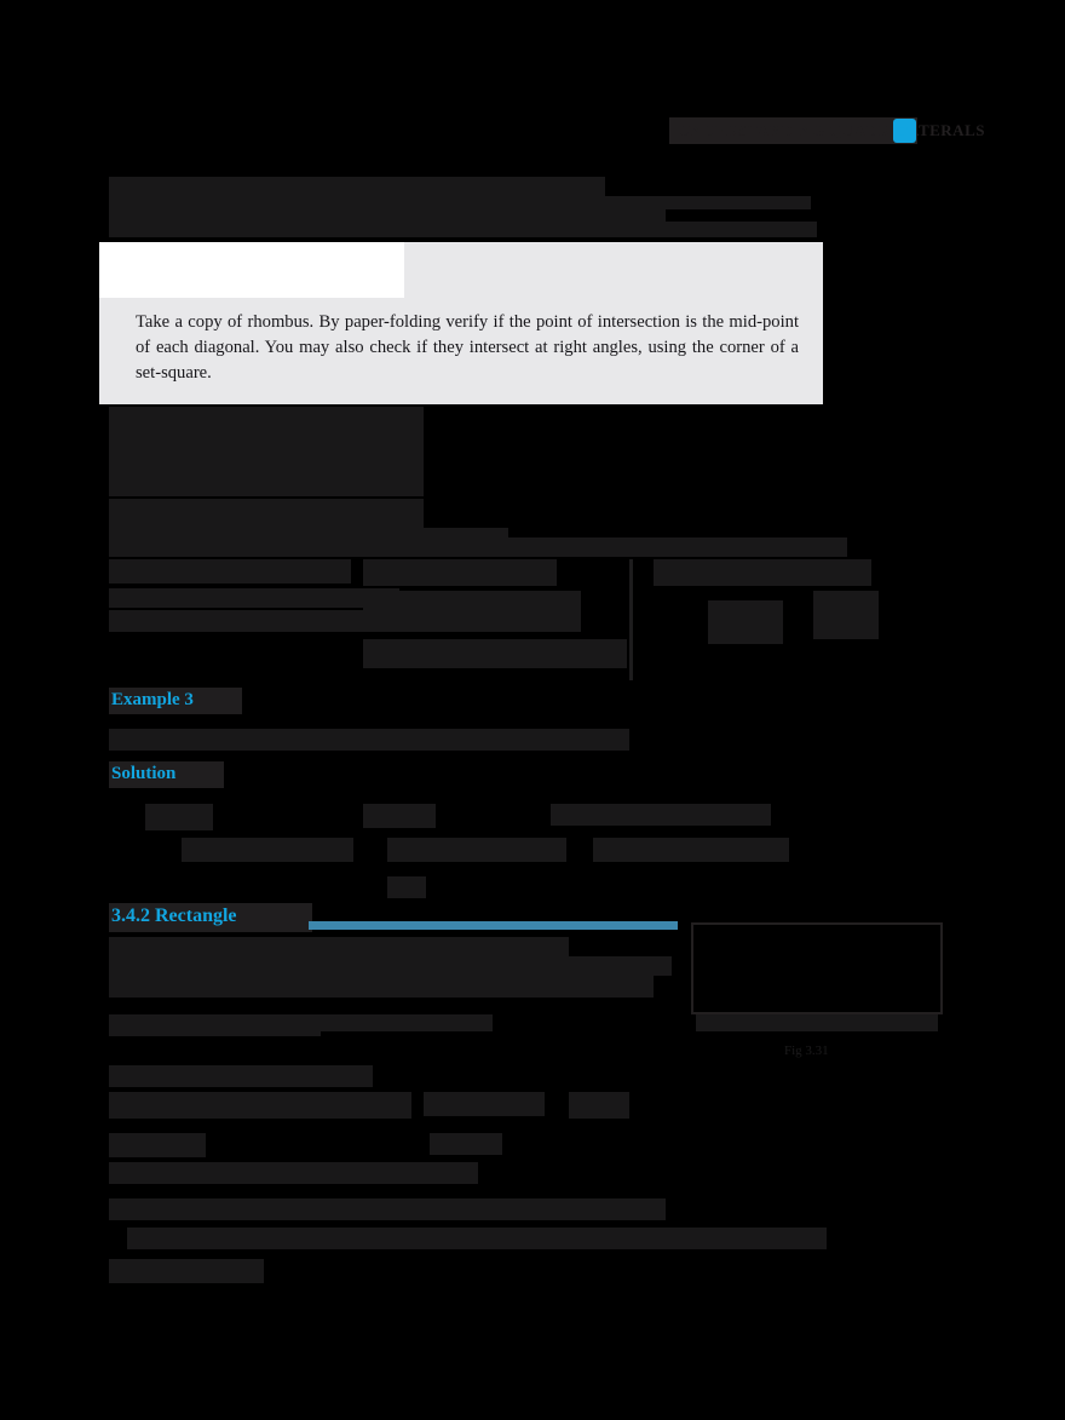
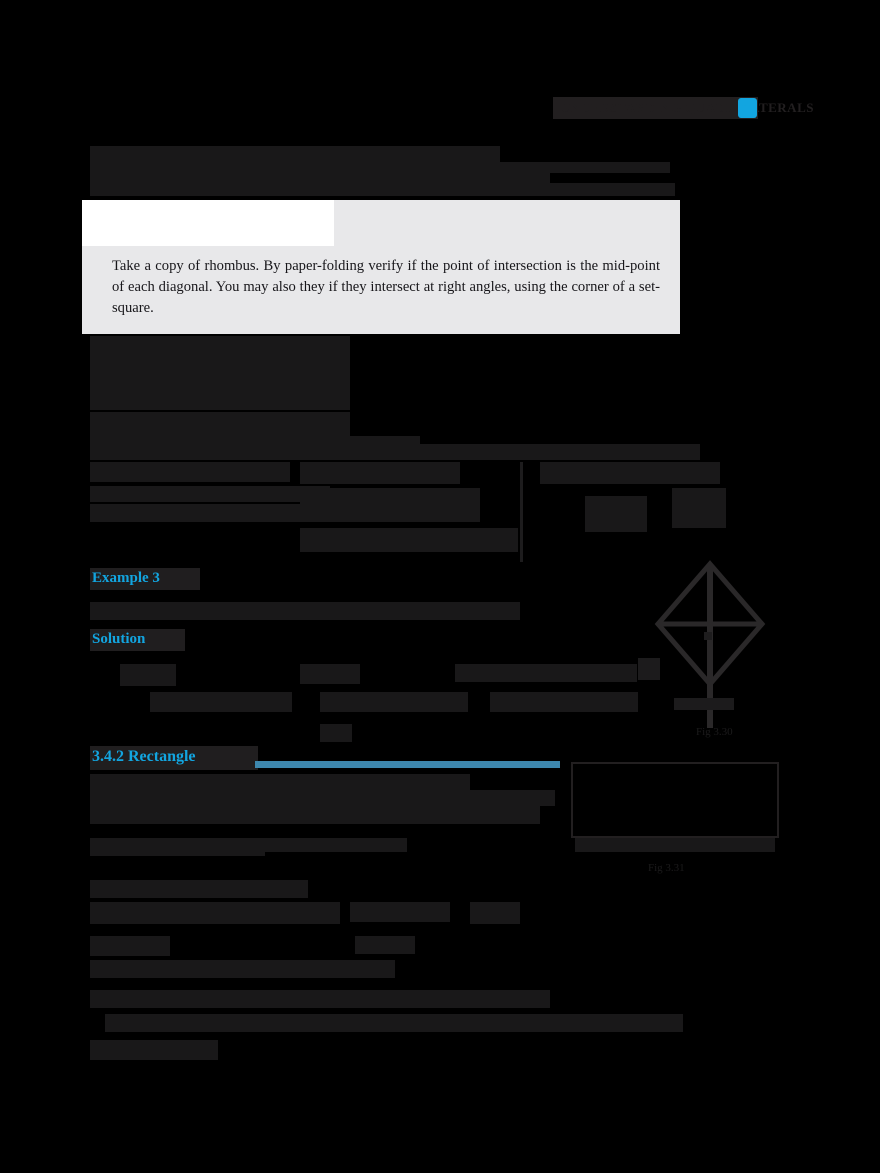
  UNDERSTANDING QUADRTERALS
- Take a copy of rhombus. By paper-folding verify if the point of intersection is the mid-point of each diagonal. You may also check if they intersect at right angles, using the corner of a set-square.
+ Take a copy of rhombus. By paper-folding verify if the point of intersection is the mid-point of each diagonal. You may also they if they intersect at right angles, using the corner of a set-square.
  Example 3
  Solution
+ Fig 3.30
  3.4.2 Rectangle
  Fig 3.31
